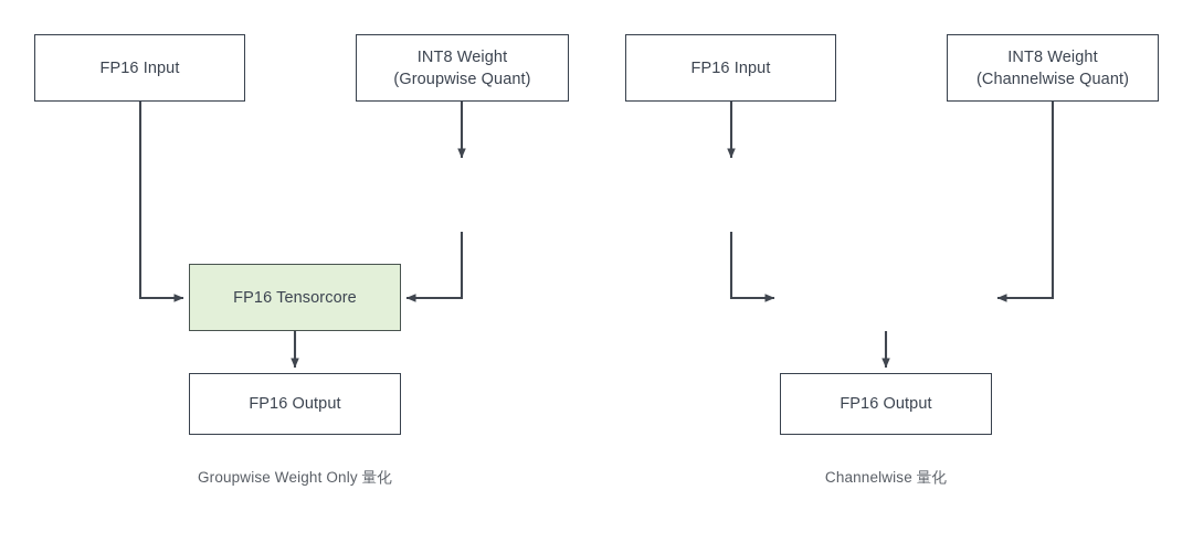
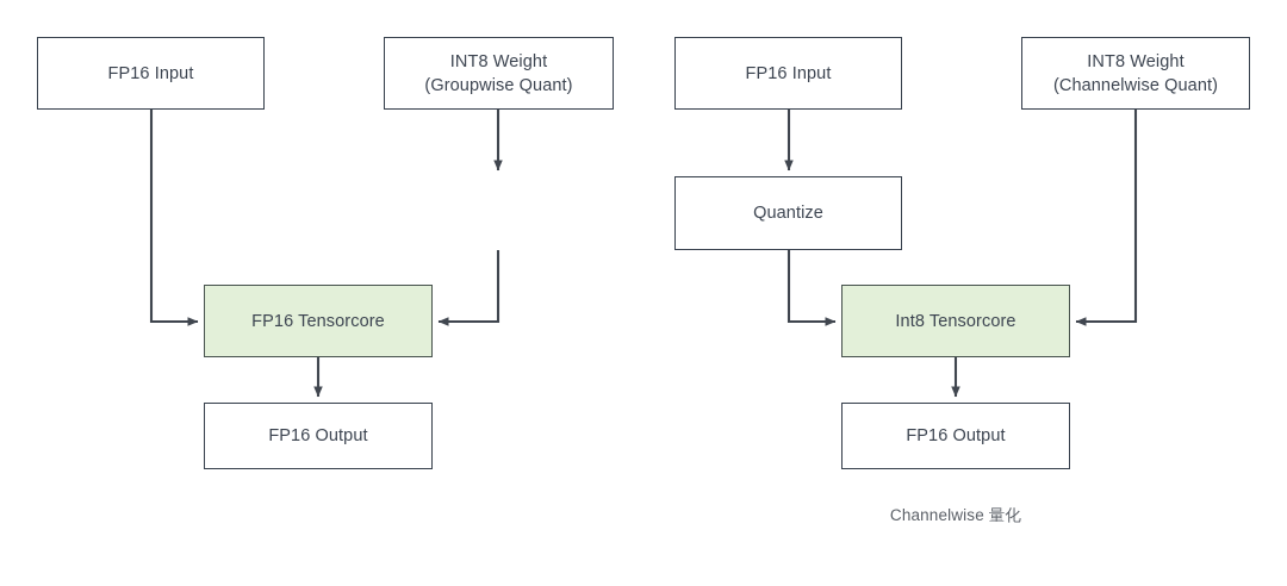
  FP16 Input
  INT8 Weight
  (Groupwise Quant)
  FP16 Tensorcore
  FP16 Output
- Groupwise Weight Only 量化
  FP16 Input
  INT8 Weight
  (Channelwise Quant)
+ Quantize
+ Int8 Tensorcore
  FP16 Output
  Channelwise 量化
